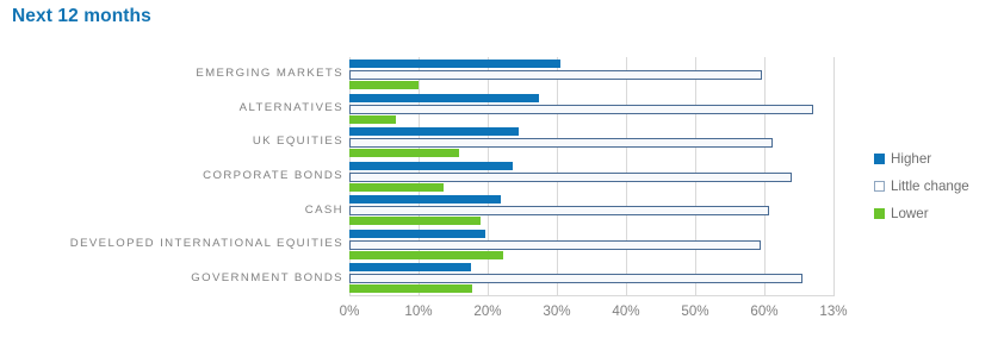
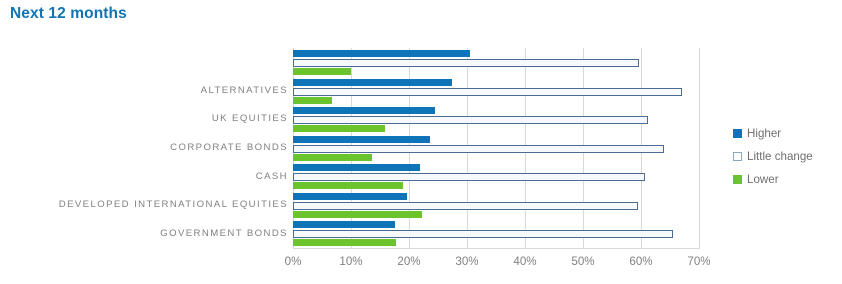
  Next 12 months
- EMERGING MARKETS
  ALTERNATIVES
  UK EQUITIES
  CORPORATE BONDS
  CASH
  DEVELOPED INTERNATIONAL EQUITIES
  GOVERNMENT BONDS
  0%
  10%
  20%
  30%
  40%
  50%
  60%
- 13%
+ 70%
  Higher
  Little change
  Lower
